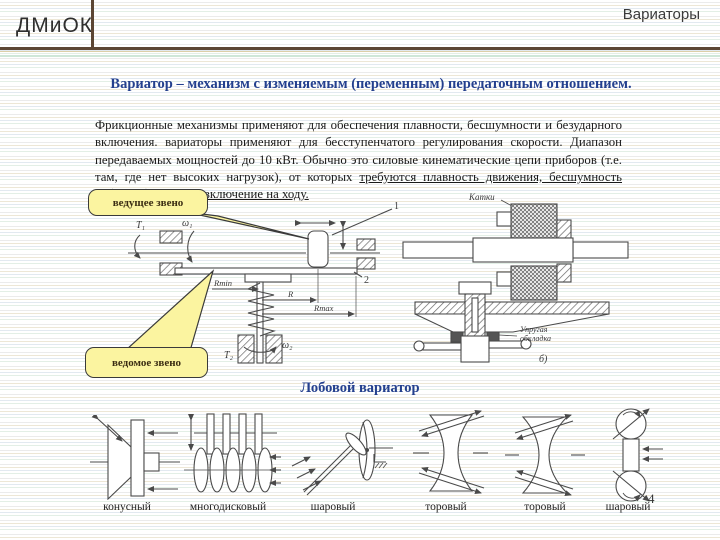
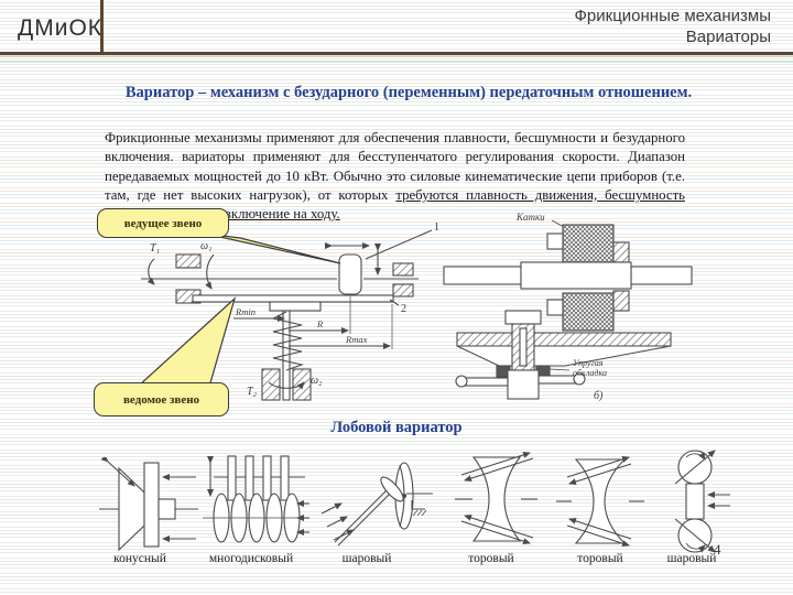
  ДМиОК
+ Фрикционные механизмы
  Вариаторы
- Вариатор – механизм с изменяемым (переменным) передаточным отношением.
+ Вариатор – механизм с безударного (переменным) передаточным отношением.
  Фрикционные механизмы применяют для обеспечения плавности, бесшумности и безударного включения. вариаторы применяют для бесступенчатого регулирования скорости. Диапазон передаваемых мощностей до 10 кВт. Обычно это силовые кинематические цепи приборов (т.е. там, где нет высоких нагрузок), от которых требуются плавность движения, бесшумность ключение на ходу.
  T₁
  ω₁
  1
  2
  Rmin
  R
  Rmax
  T₂
  ω₂
  Катки
  Упругая
  обкладка
  б)
  ведущее звено
  ведомое звено
  Лобовой вариатор
  конусный
  многодисковый
  шаровый
  торовый
  торовый
  шаровый
  4
